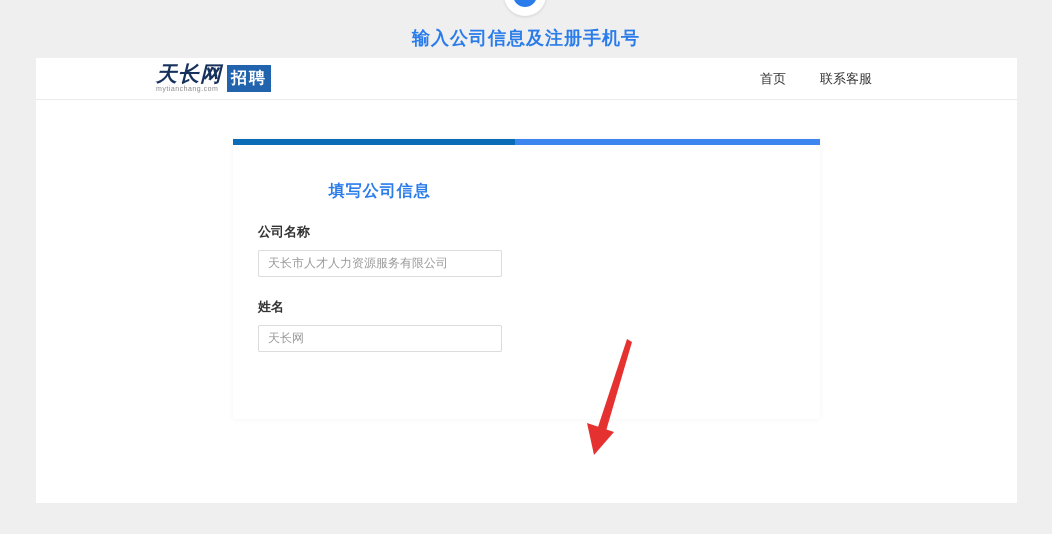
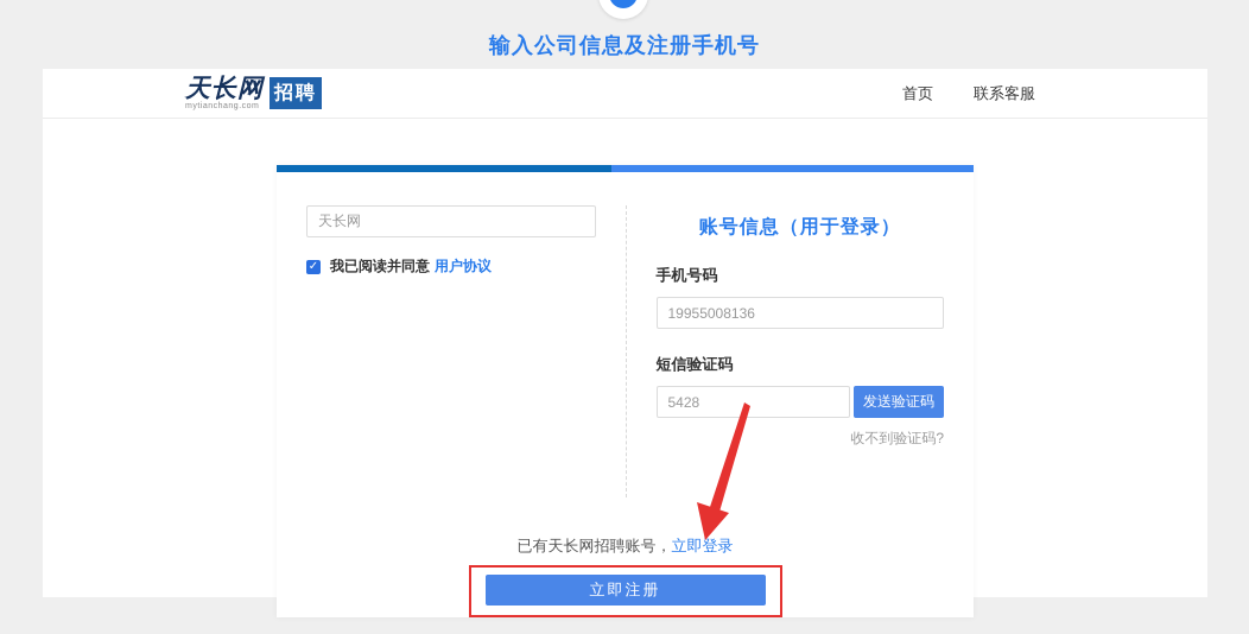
  输入公司信息及注册手机号
  天长网
  招聘
  首页
  联系客服
- 填写公司信息
- 公司名称
- 天长市人才人力资源服务有限公司
- 姓名
  天长网
+ ✓
+ 我已阅读并同意
+ 用户协议
+ 账号信息（用于登录）
+ 手机号码
+ 19955008136
+ 短信验证码
+ 5428
+ 发送验证码
+ 收不到验证码?
+ 已有天长网招聘账号，立即登录
+ 立即注册
